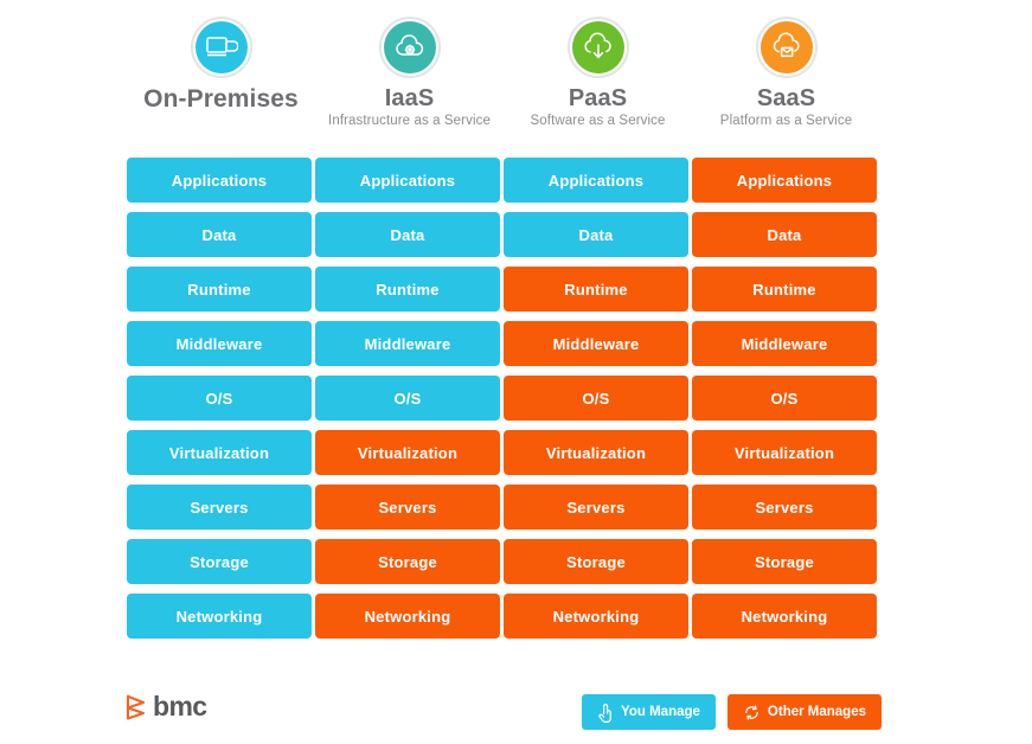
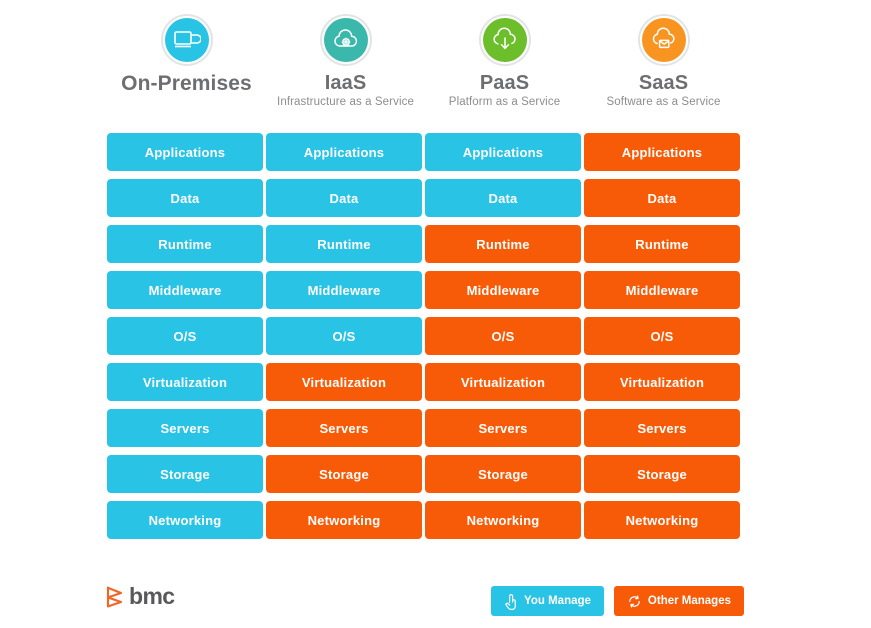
  On-Premises
  IaaS
  Infrastructure as a Service
  PaaS
- Software as a Service
+ Platform as a Service
  SaaS
- Platform as a Service
+ Software as a Service
  Applications
  Applications
  Applications
  Applications
  Data
  Data
  Data
  Data
  Runtime
  Runtime
  Runtime
  Runtime
  Middleware
  Middleware
  Middleware
  Middleware
  O/S
  O/S
  O/S
  O/S
  Virtualization
  Virtualization
  Virtualization
  Virtualization
  Servers
  Servers
  Servers
  Servers
  Storage
  Storage
  Storage
  Storage
  Networking
  Networking
  Networking
  Networking
  bmc
  You Manage
  Other Manages
